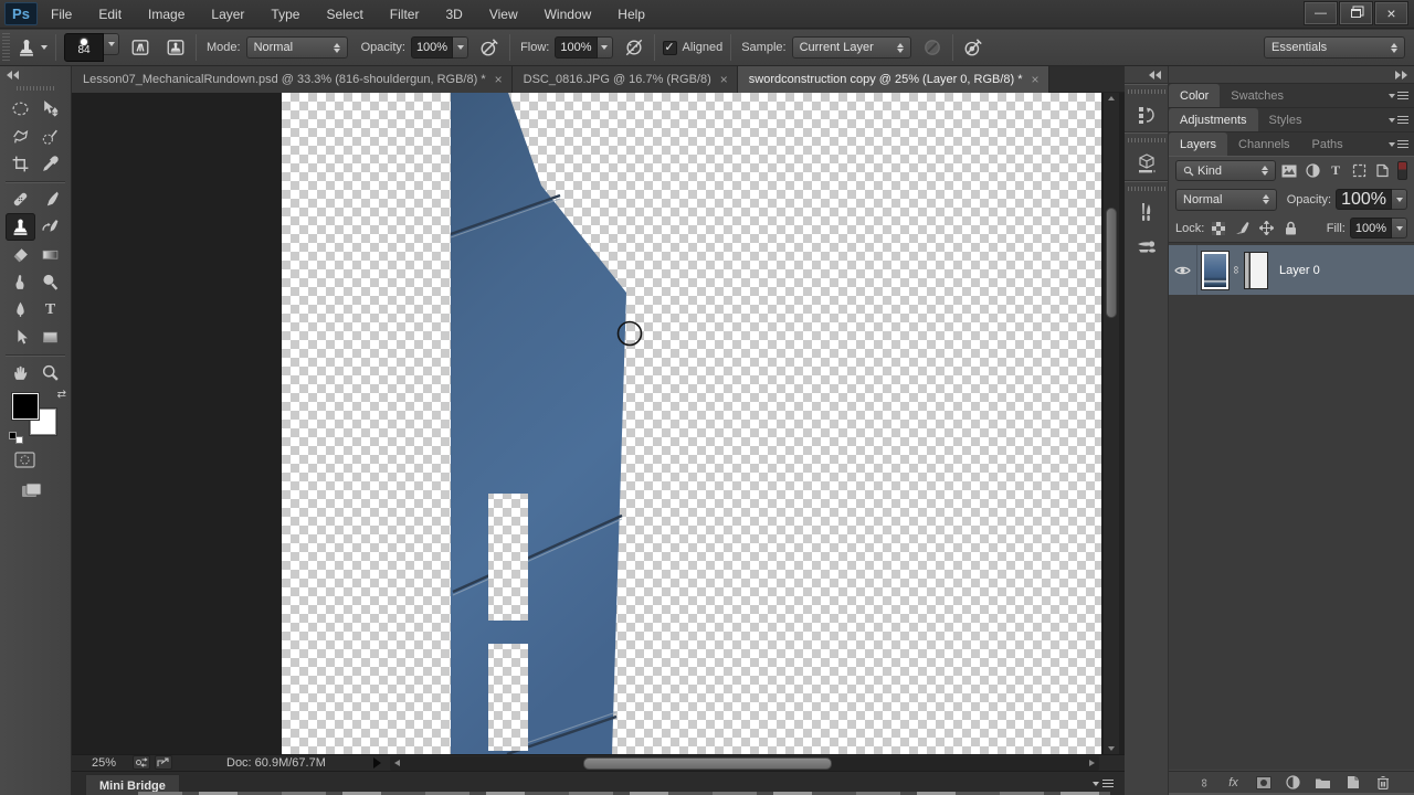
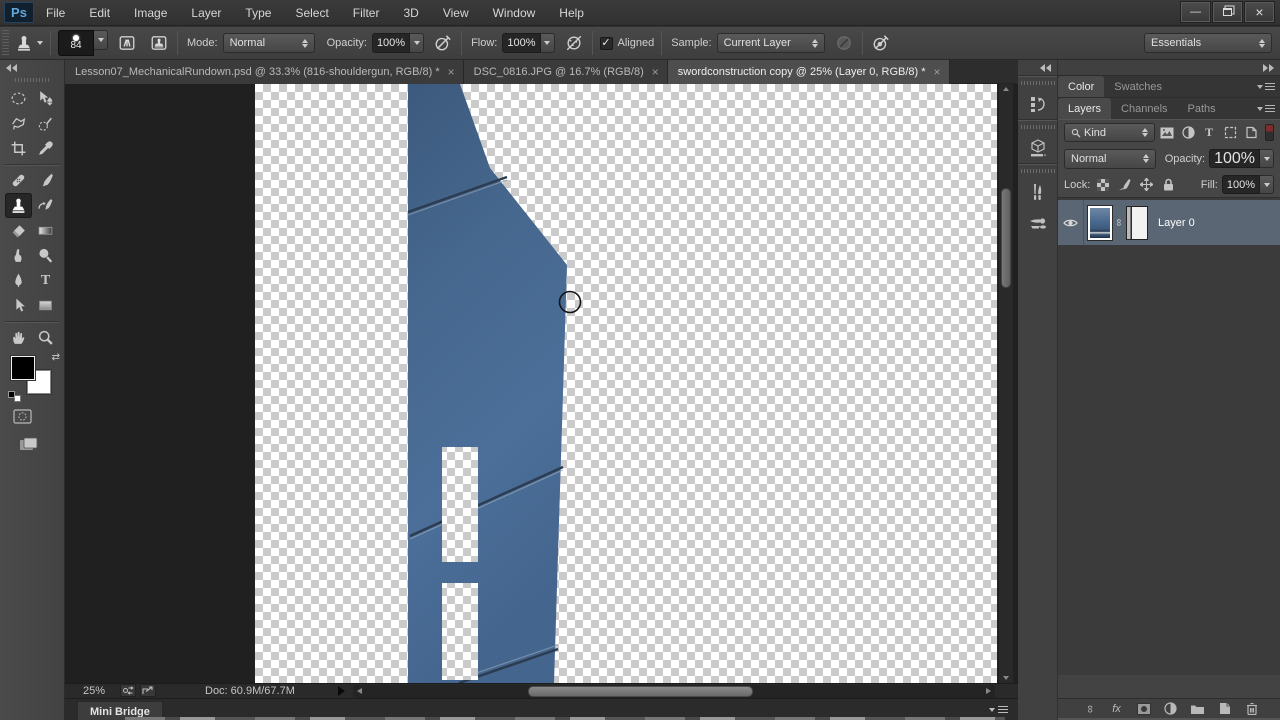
  Ps
  File
  Edit
  Image
  Layer
  Type
  Select
  Filter
  3D
  View
  Window
  Help
  —
  ×
  84
  Mode:
  Normal
  Opacity:
  100%
  Flow:
  100%
  ✓
  Aligned
  Sample:
  Current Layer
  Essentials
  T
  ⇄
  Lesson07_MechanicalRundown.psd @ 33.3% (816-shouldergun, RGB/8) *
  ×
  DSC_0816.JPG @ 16.7% (RGB/8)
  ×
  swordconstruction copy @ 25% (Layer 0, RGB/8) *
  ×
  25%
  Doc: 60.9M/67.7M
  Mini Bridge
  Color
  Swatches
- Adjustments
- Styles
  Layers
  Channels
  Paths
  Kind
  T
  Normal
  Opacity:
  100%
  Lock:
  Fill:
  100%
  Layer 0
  fx
